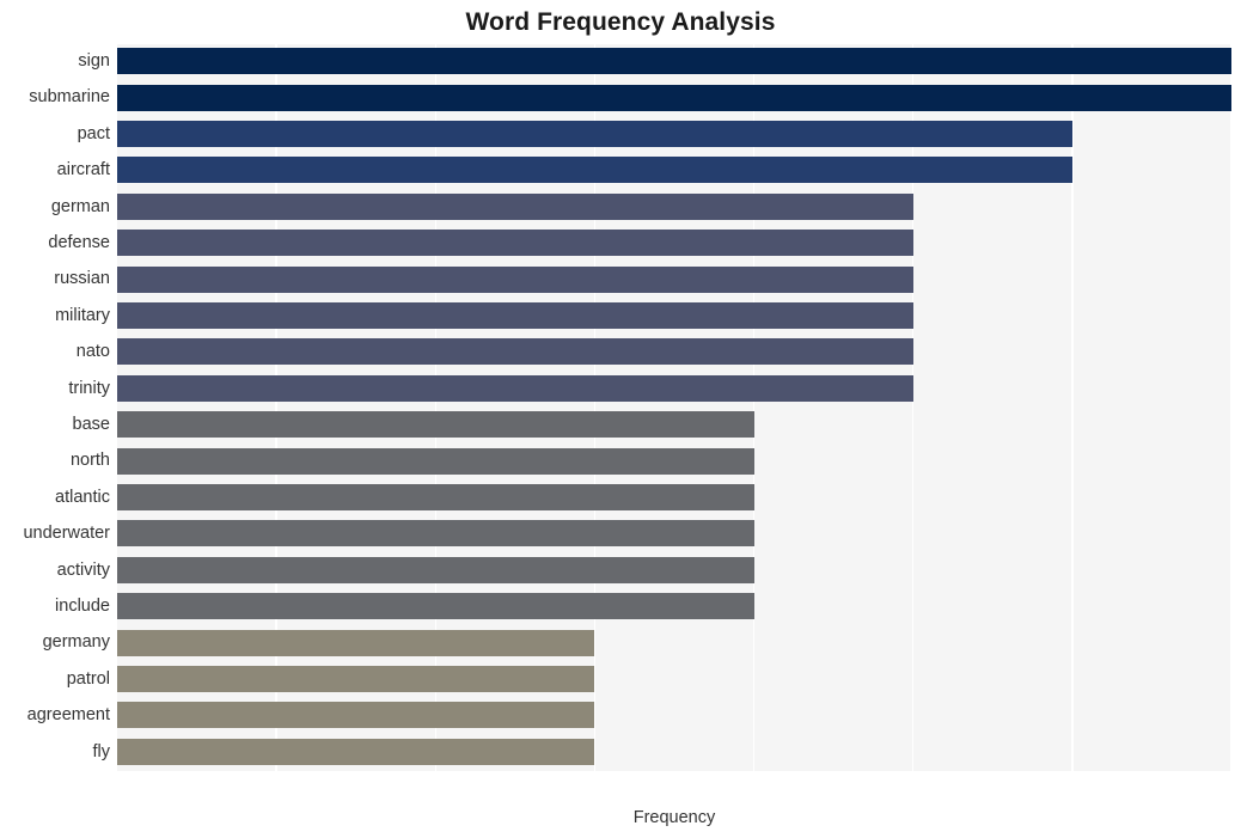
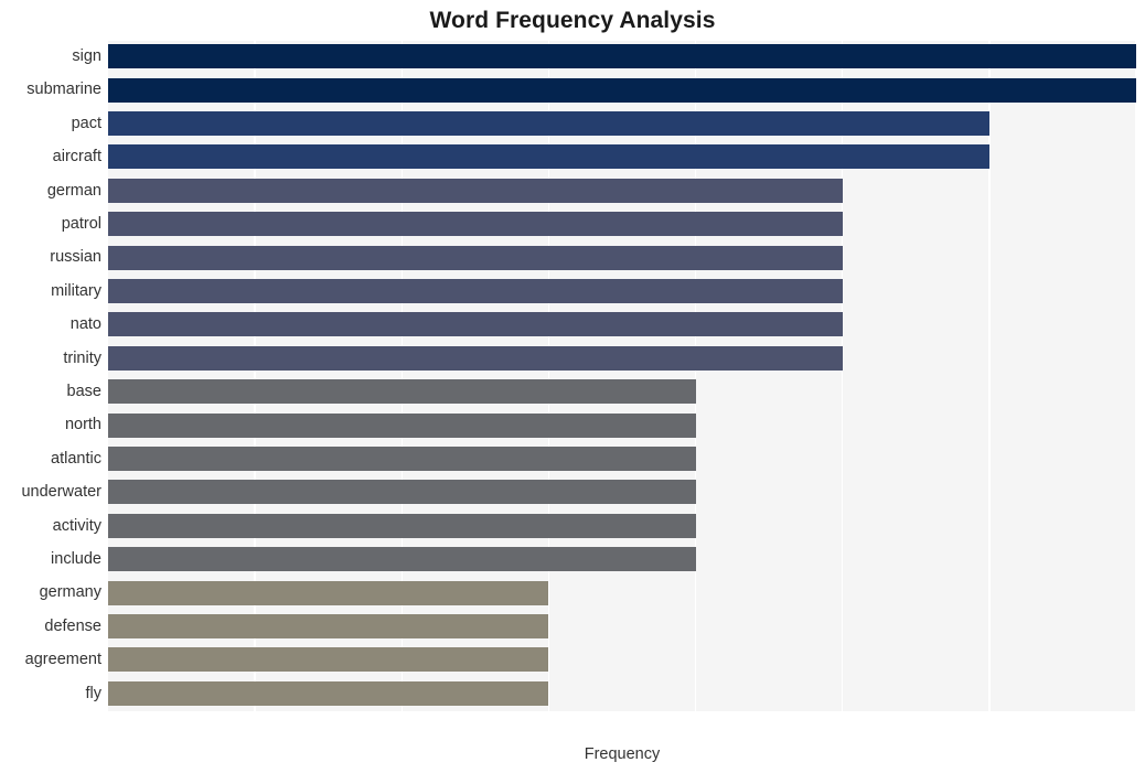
  Word Frequency Analysis
  sign
  submarine
  pact
  aircraft
  german
- defense
+ patrol
  russian
  military
  nato
  trinity
  base
  north
  atlantic
  underwater
  activity
  include
  germany
- patrol
+ defense
  agreement
  fly
  Frequency
